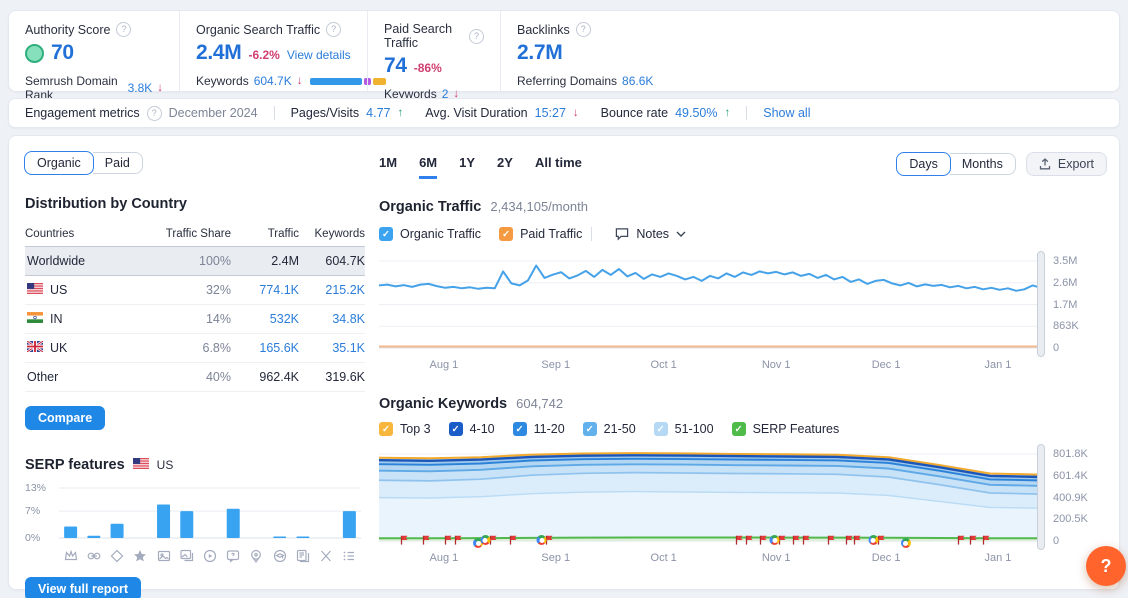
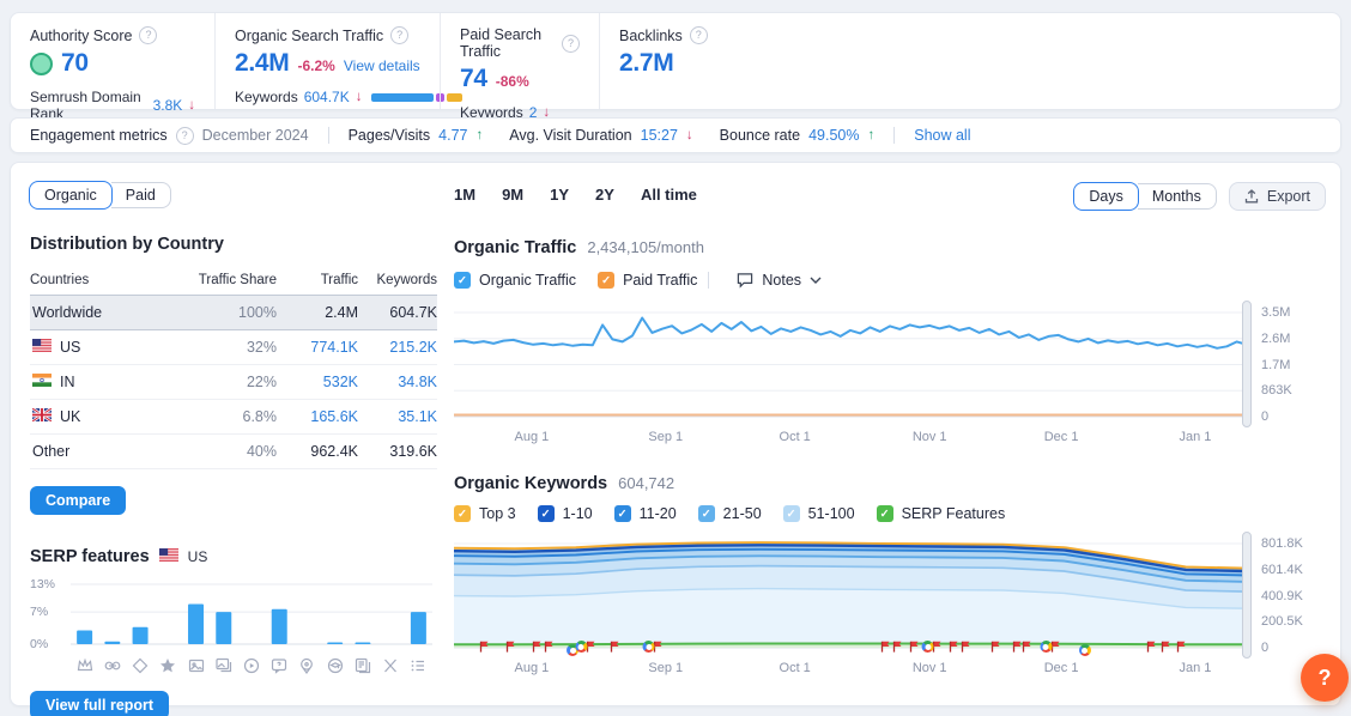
  Authority Score
  70
  Semrush Domain Rank
  3.8K
  ↓
  Organic Search Traffic
  2.4M
  -6.2%
  View details
  Keywords
  604.7K
  ↓
  Paid Search Traffic
  74
  -86%
  Keywords
  2
  ↓
  Backlinks
  2.7M
- Referring Domains
- 86.6K
  Engagement metrics
  December 2024
  Pages/Visits
  4.77
  ↑
  Avg. Visit Duration
  15:27
  ↓
  Bounce rate
  49.50%
  ↑
  Show all
  Organic
  Paid
  Distribution by Country
  Countries
  Traffic Share
  Traffic
  Keywords
  Worldwide
  100%
  2.4M
  604.7K
  US
  32%
  774.1K
  215.2K
  IN
- 14%
+ 22%
  532K
  34.8K
  UK
  6.8%
  165.6K
  35.1K
  Other
  40%
  962.4K
  319.6K
  Compare
  SERP features
  US
  13%
  7%
  0%
  View full report
  1M
- 6M
+ 9M
  1Y
  2Y
  All time
  Days
  Months
  Export
  Organic Traffic
  2,434,105/month
  Organic Traffic
  Paid Traffic
  Notes
  3.5M
  2.6M
  1.7M
  863K
  0
  Aug 1
  Sep 1
  Oct 1
  Nov 1
  Dec 1
  Jan 1
  Organic Keywords
  604,742
  Top 3
- 4-10
+ 1-10
  11-20
  21-50
  51-100
  SERP Features
  801.8K
  601.4K
  400.9K
  200.5K
  0
  Aug 1
  Sep 1
  Oct 1
  Nov 1
  Dec 1
  Jan 1
  ?
